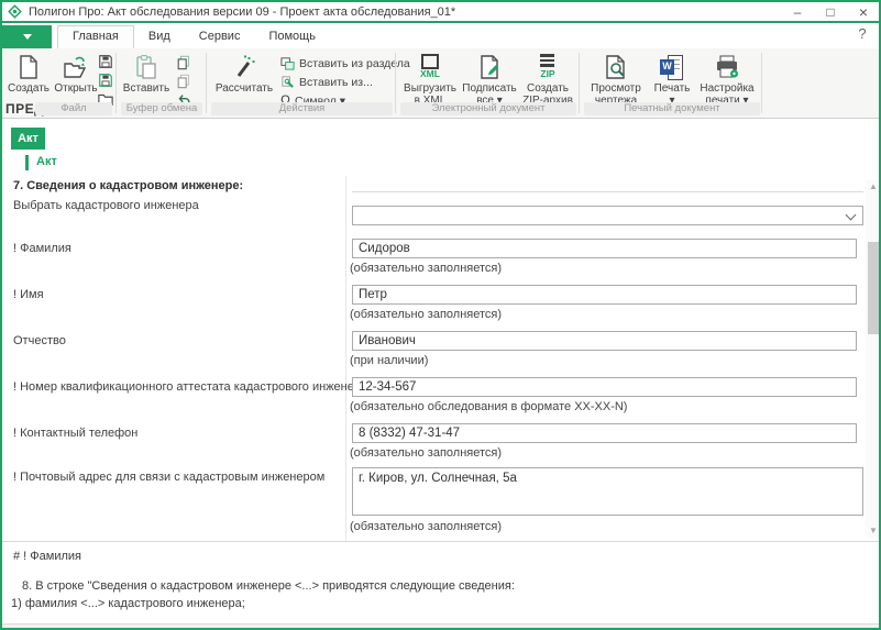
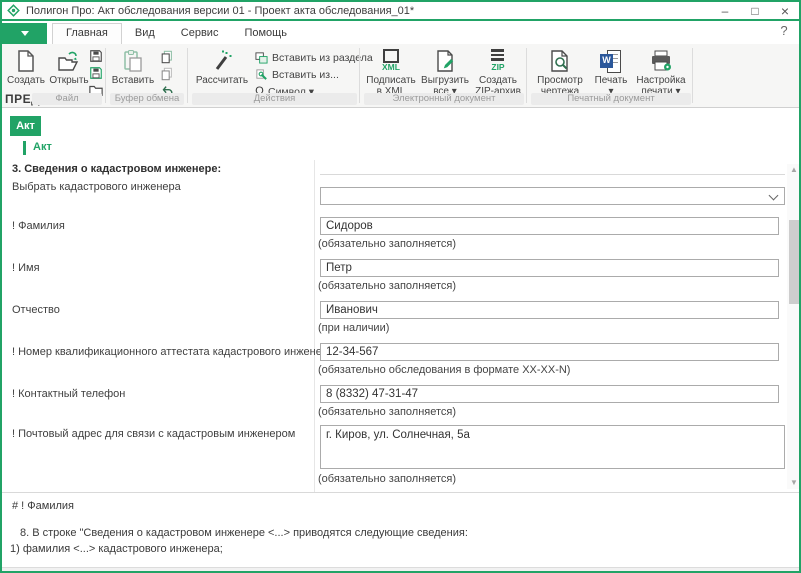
- Полигон Про: Акт обследования версии 09 - Проект акта обследования_01*
+ Полигон Про: Акт обследования версии 01 - Проект акта обследования_01*
  –
  □
  ×
  Главная
  Вид
  Сервис
  Помощь
  ?
  Создать
  Открыть
  ПРЕ
  Файл
  Вставить
  Буфер обмена
  Рассчитать
  Вставить из раздла
  Вставить из...
  Ω
  Символ ▾
  Действия
  XML
- Выгрузить
+ Подписать
  в XML
- Подписать
+ Выгрузить
  все ▾
  ZIP
  Создать
  ZIP-архив
  Электронный документ
  Просмотр
  чертежа
  W
  Печать
  ▾
  Настройка
  печати ▾
  Печатный документ
  Акт
  Акт
- 7. Сведения о кадастровом инженере:
+ 3. Сведения о кадастровом инженере:
  Выбрать кадастрового инженера
  ! Фамилия
  Сидоров
  (обязательно заполняется)
  ! Имя
  Петр
  (обязательно заполняется)
  Отчество
  Иванович
  (при наличии)
  ! Номер квалификационного аттестата кадастрового инжене
  12-34-567
  (обязательно обследования в формате XX-XX-N)
  ! Контактный телефон
  8 (8332) 47-31-47
  (обязательно заполняется)
  ! Почтовый адрес для связи с кадастровым инженером
  г. Киров, ул. Солнечная, 5а
  (обязательно заполняется)
  ▲
  ▼
  # ! Фамилия
  8. В строке "Сведения о кадастровом инженере <...> приводятся следующие сведения:
  1) фамилия <...> кадастрового инженера;
